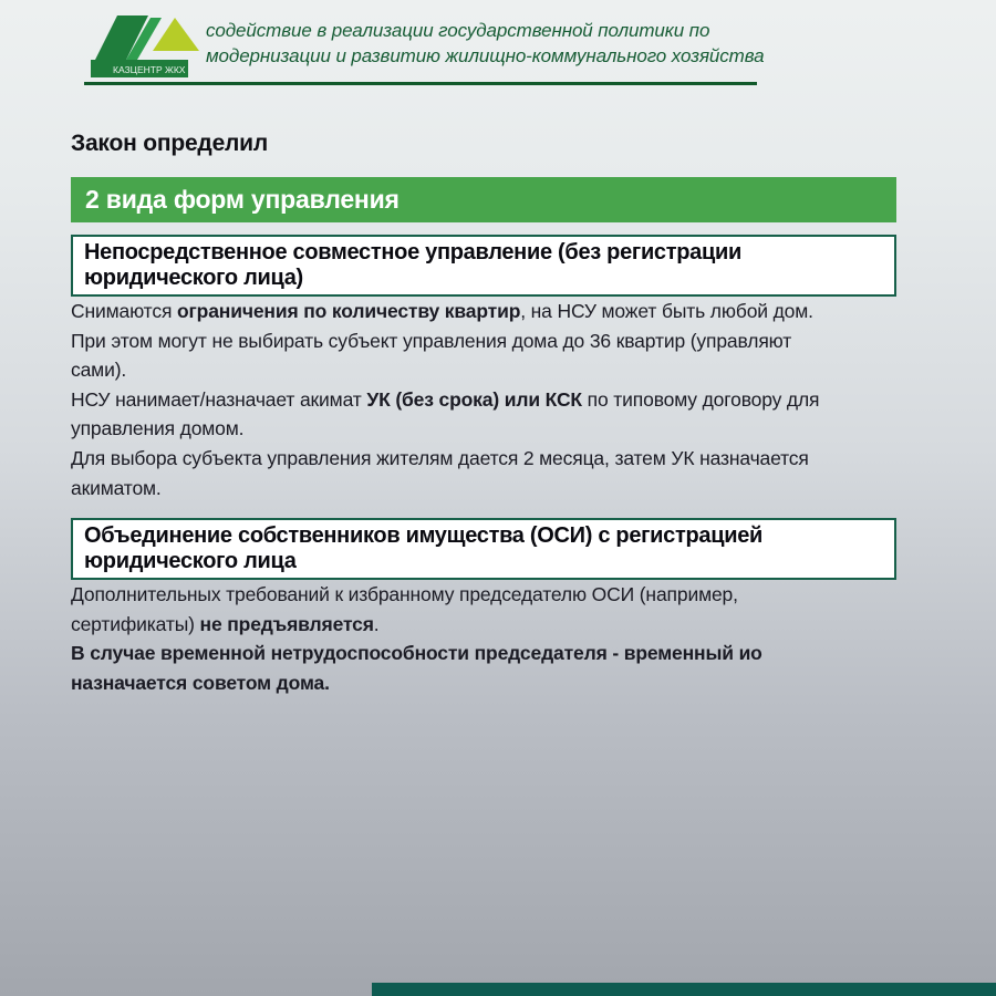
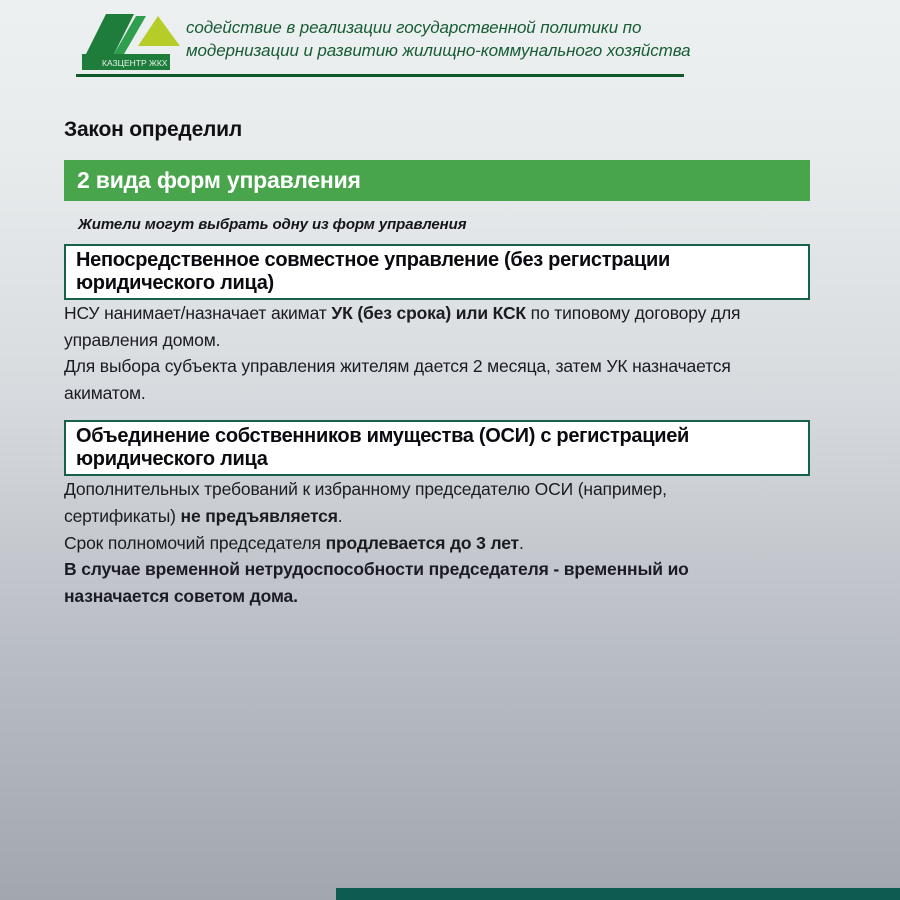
  КАЗЦЕНТР ЖКХ
  содействие в реализации государственной политики по модернизации и развитию жилищно-коммунального хозяйства
  Закон определил
  2 вида форм управления
+ Жители могут выбрать одну из форм управления
  Непосредственное совместное управление (без регистрации юридического лица)
- Снимаются ограничения по количеству квартир, на НСУ может быть любой дом. При этом могут не выбирать субъект управления дома до 36 квартир (управляют сами).
  НСУ нанимает/назначает акимат УК (без срока) или КСК по типовому договору для управления домом.
  Для выбора субъекта управления жителям дается 2 месяца, затем УК назначается акиматом.
  Объединение собственников имущества (ОСИ) с регистрацией юридического лица
  Дополнительных требований к избранному председателю ОСИ (например, сертификаты) не предъявляется.
+ Срок полномочий председателя продлевается до 3 лет.
  В случае временной нетрудоспособности председателя - временный ио назначается советом дома.
